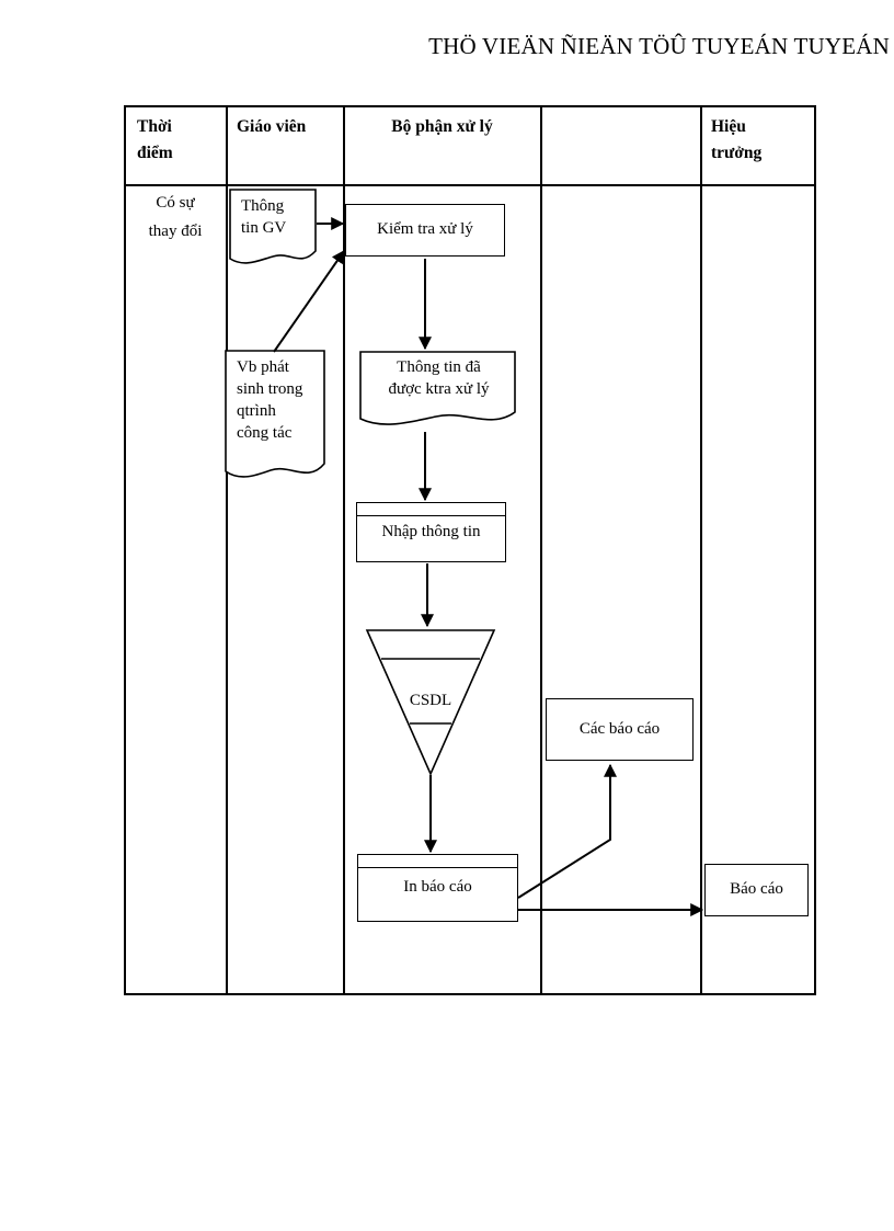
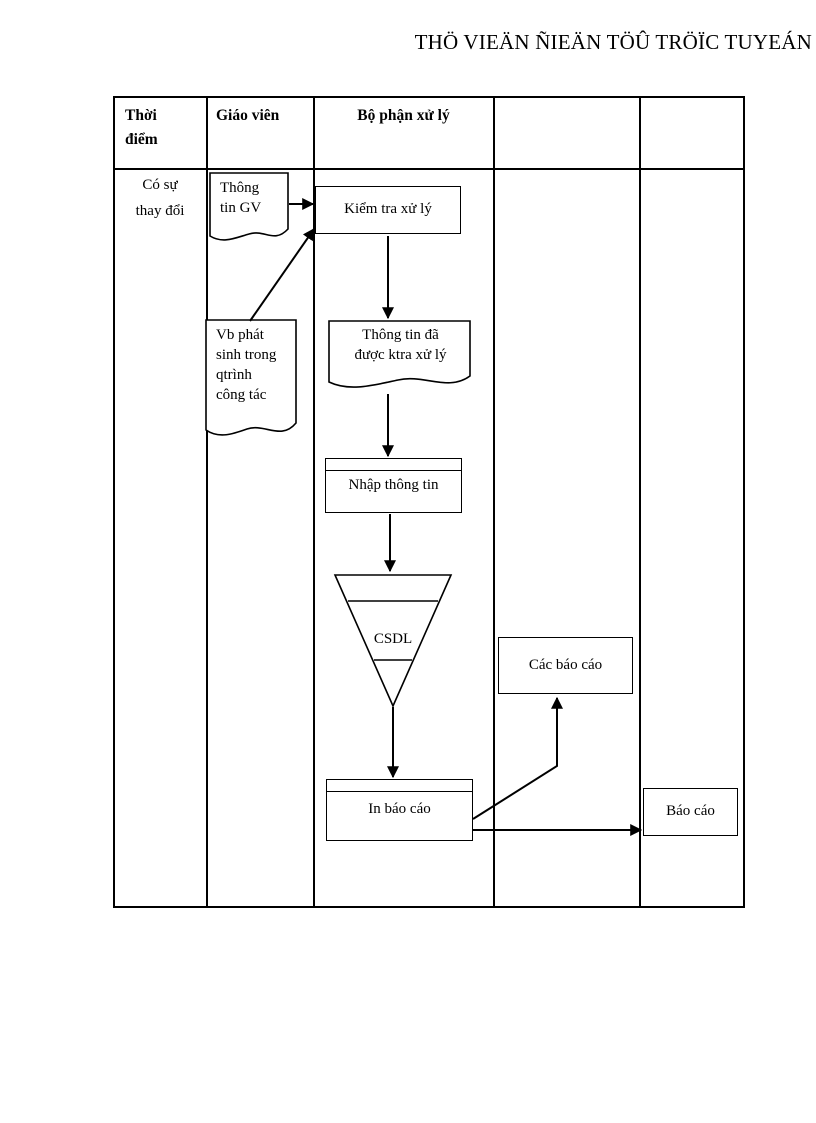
- THÖ VIEÄN ÑIEÄN TÖÛ TUYEÁN TUYEÁN
+ THÖ VIEÄN ÑIEÄN TÖÛ TRÖÏC TUYEÁN
  Thời
  điểm
  Giáo viên
  Bộ phận xử lý
- Hiệu
- trưởng
  Có sự
  thay đổi
  Thông
  tin GV
  Vb phát
  sinh trong
  qtrình
  công tác
  Kiểm tra xử lý
  Thông tin đã
  được ktra xử lý
  Nhập thông tin
  CSDL
  In báo cáo
  Các báo cáo
  Báo cáo
